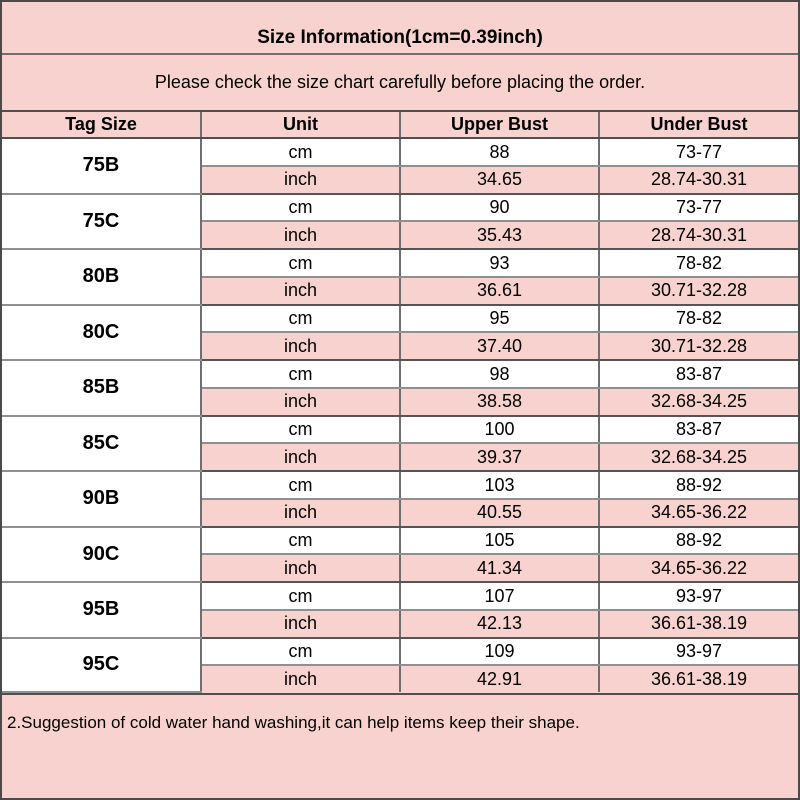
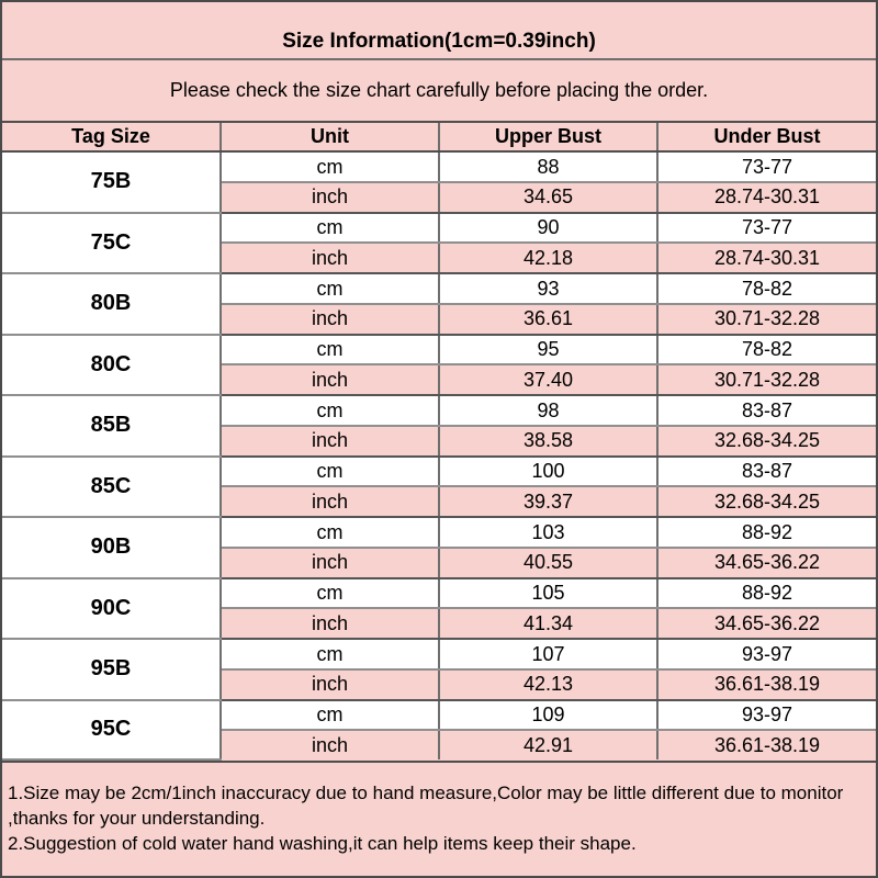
  Size Information(1cm=0.39inch)
  Please check the size chart carefully before placing the order.
  Tag Size	Unit	Upper Bust	Under Bust
  75B	cm	88	73-77
  inch	34.65	28.74-30.31
  75C	cm	90	73-77
- inch	35.43	28.74-30.31
+ inch	42.18	28.74-30.31
  80B	cm	93	78-82
  inch	36.61	30.71-32.28
  80C	cm	95	78-82
  inch	37.40	30.71-32.28
  85B	cm	98	83-87
  inch	38.58	32.68-34.25
  85C	cm	100	83-87
  inch	39.37	32.68-34.25
  90B	cm	103	88-92
  inch	40.55	34.65-36.22
  90C	cm	105	88-92
  inch	41.34	34.65-36.22
  95B	cm	107	93-97
  inch	42.13	36.61-38.19
  95C	cm	109	93-97
  inch	42.91	36.61-38.19
+ 1.Size may be 2cm/1inch inaccuracy due to hand measure,Color may be little different due to monitor
+ ,thanks for your understanding.
  2.Suggestion of cold water hand washing,it can help items keep their shape.
